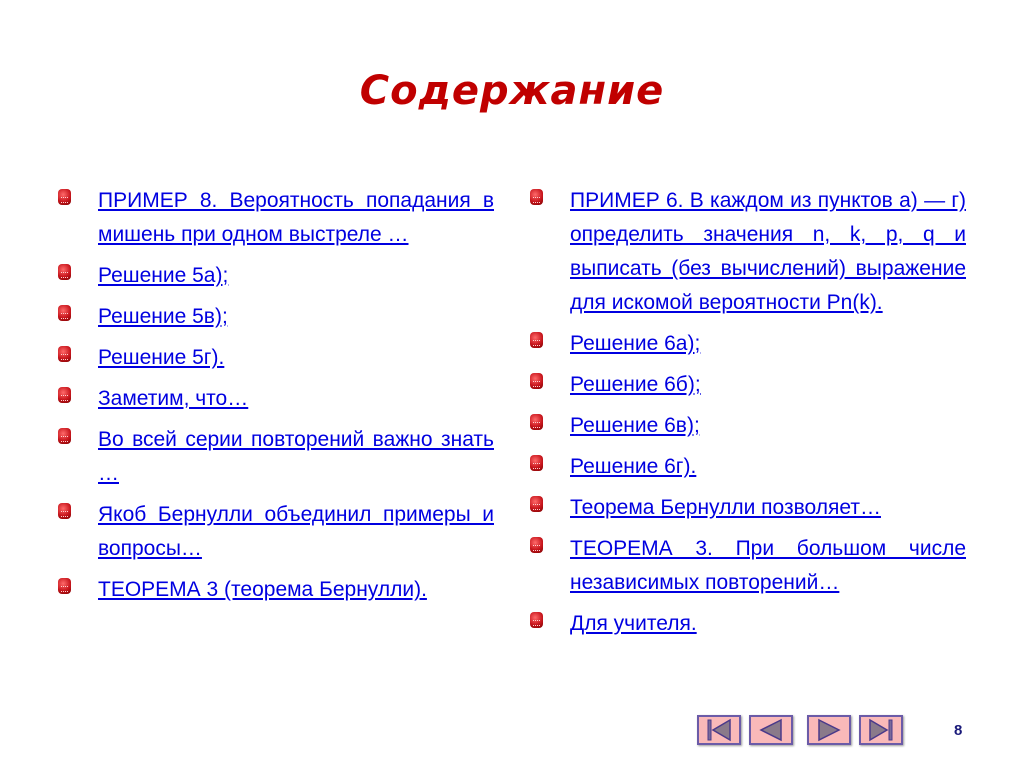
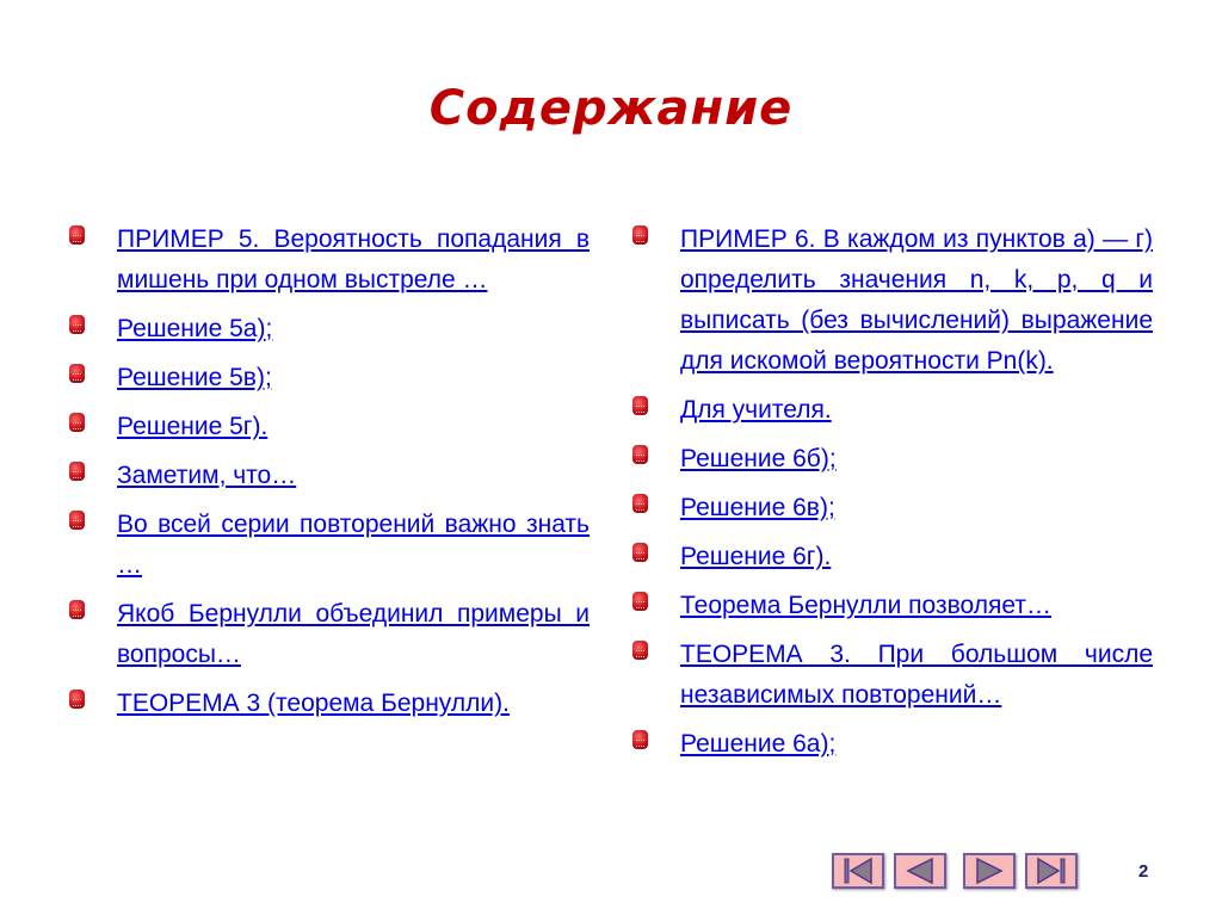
  Содержание
- ПРИМЕР 8. Вероятность попадания в мишень при одном выстреле …
+ ПРИМЕР 5. Вероятность попадания в мишень при одном выстреле …
  Решение 5а);
  Решение 5в);
  Решение 5г).
  Заметим, что…
  Во всей серии повторений важно знать …
  Якоб Бернулли объединил примеры и вопросы…
  ТЕОРЕМА 3 (теорема Бернулли).
  ПРИМЕР 6. В каждом из пунктов а) — г) определить значения n, k, p, q и выписать (без вычислений) выражение для искомой вероятности Pn(k).
- Решение 6а);
+ Для учителя.
  Решение 6б);
  Решение 6в);
  Решение 6г).
  Теорема Бернулли позволяет…
  ТЕОРЕМА 3. При большом числе независимых повторений…
- Для учителя.
+ Решение 6а);
- 8
+ 2
